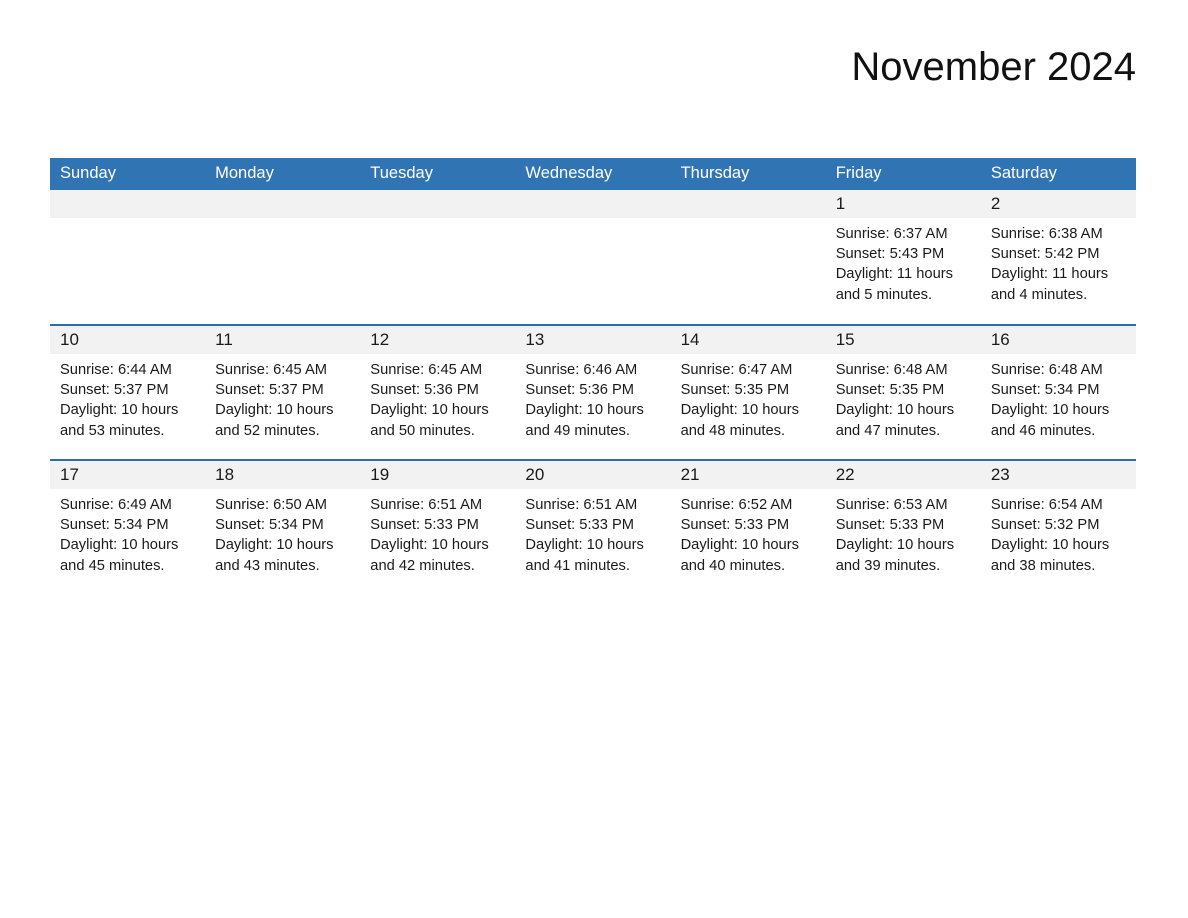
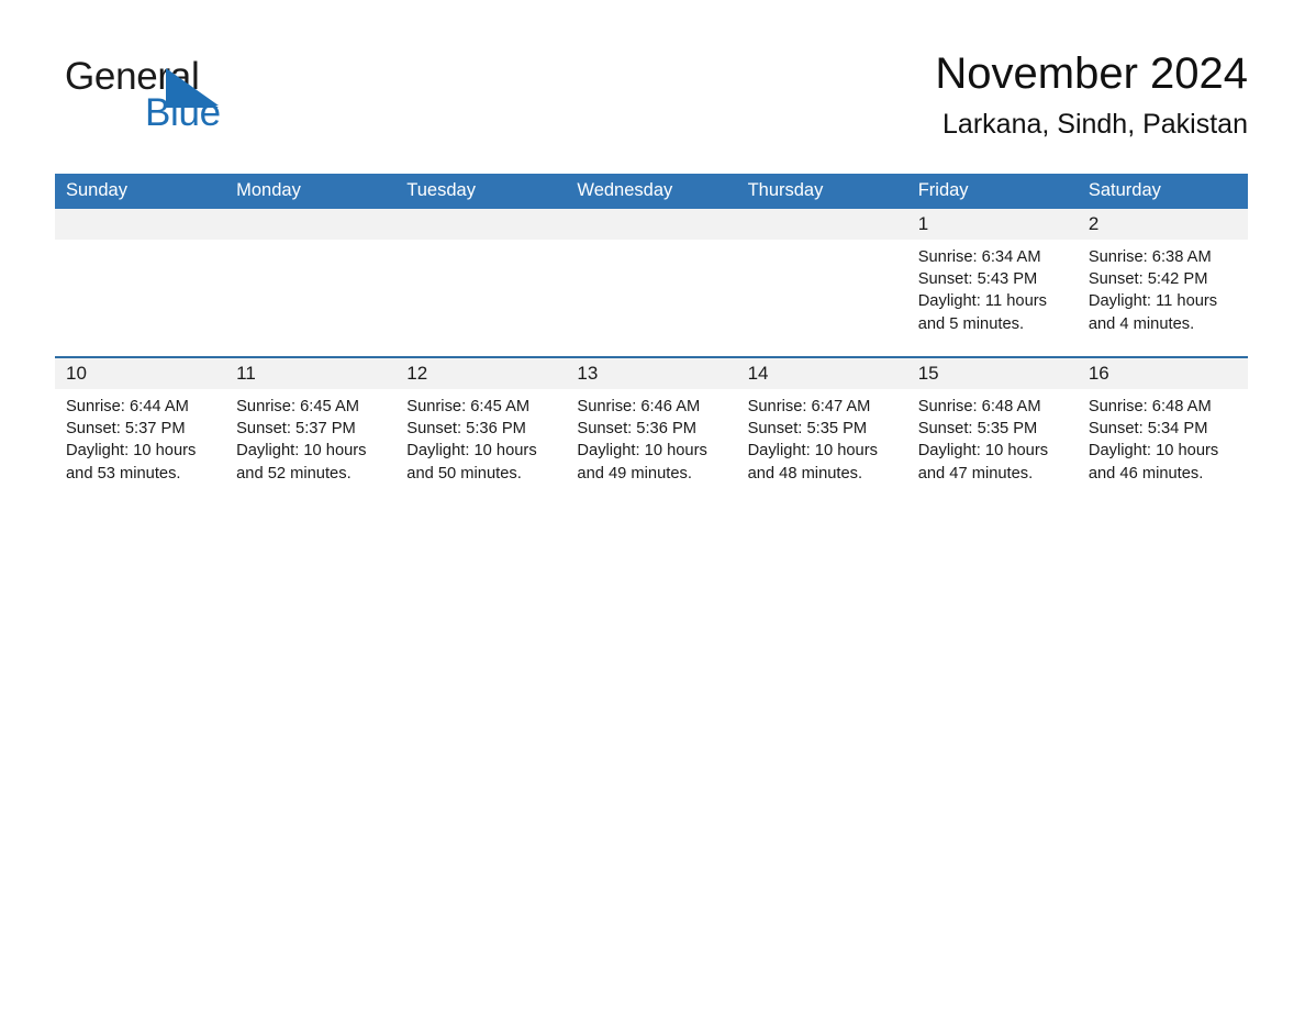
+ General
+ Blue
  November 2024
+ Larkana, Sindh, Pakistan
  Sunday	Monday	Tuesday	Wednesday	Thursday	Friday	Saturday
- 					1Sunrise: 6:37 AMSunset: 5:43 PMDaylight: 11 hoursand 5 minutes.	2Sunrise: 6:38 AMSunset: 5:42 PMDaylight: 11 hoursand 4 minutes.
+ 					1Sunrise: 6:34 AMSunset: 5:43 PMDaylight: 11 hoursand 5 minutes.	2Sunrise: 6:38 AMSunset: 5:42 PMDaylight: 11 hoursand 4 minutes.
  10Sunrise: 6:44 AMSunset: 5:37 PMDaylight: 10 hoursand 53 minutes.	11Sunrise: 6:45 AMSunset: 5:37 PMDaylight: 10 hoursand 52 minutes.	12Sunrise: 6:45 AMSunset: 5:36 PMDaylight: 10 hoursand 50 minutes.	13Sunrise: 6:46 AMSunset: 5:36 PMDaylight: 10 hoursand 49 minutes.	14Sunrise: 6:47 AMSunset: 5:35 PMDaylight: 10 hoursand 48 minutes.	15Sunrise: 6:48 AMSunset: 5:35 PMDaylight: 10 hoursand 47 minutes.	16Sunrise: 6:48 AMSunset: 5:34 PMDaylight: 10 hoursand 46 minutes.
- 17Sunrise: 6:49 AMSunset: 5:34 PMDaylight: 10 hoursand 45 minutes.	18Sunrise: 6:50 AMSunset: 5:34 PMDaylight: 10 hoursand 43 minutes.	19Sunrise: 6:51 AMSunset: 5:33 PMDaylight: 10 hoursand 42 minutes.	20Sunrise: 6:51 AMSunset: 5:33 PMDaylight: 10 hoursand 41 minutes.	21Sunrise: 6:52 AMSunset: 5:33 PMDaylight: 10 hoursand 40 minutes.	22Sunrise: 6:53 AMSunset: 5:33 PMDaylight: 10 hoursand 39 minutes.	23Sunrise: 6:54 AMSunset: 5:32 PMDaylight: 10 hoursand 38 minutes.
